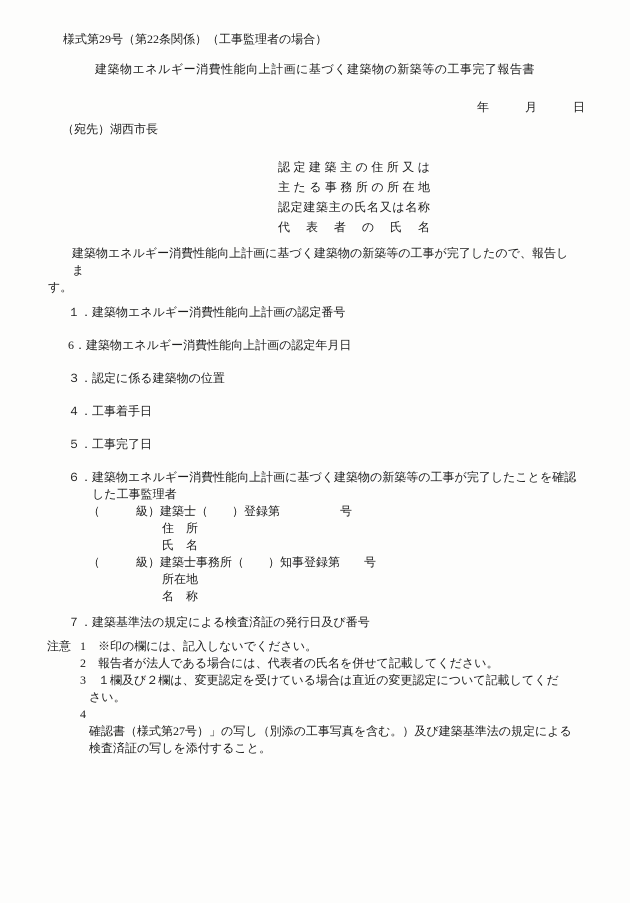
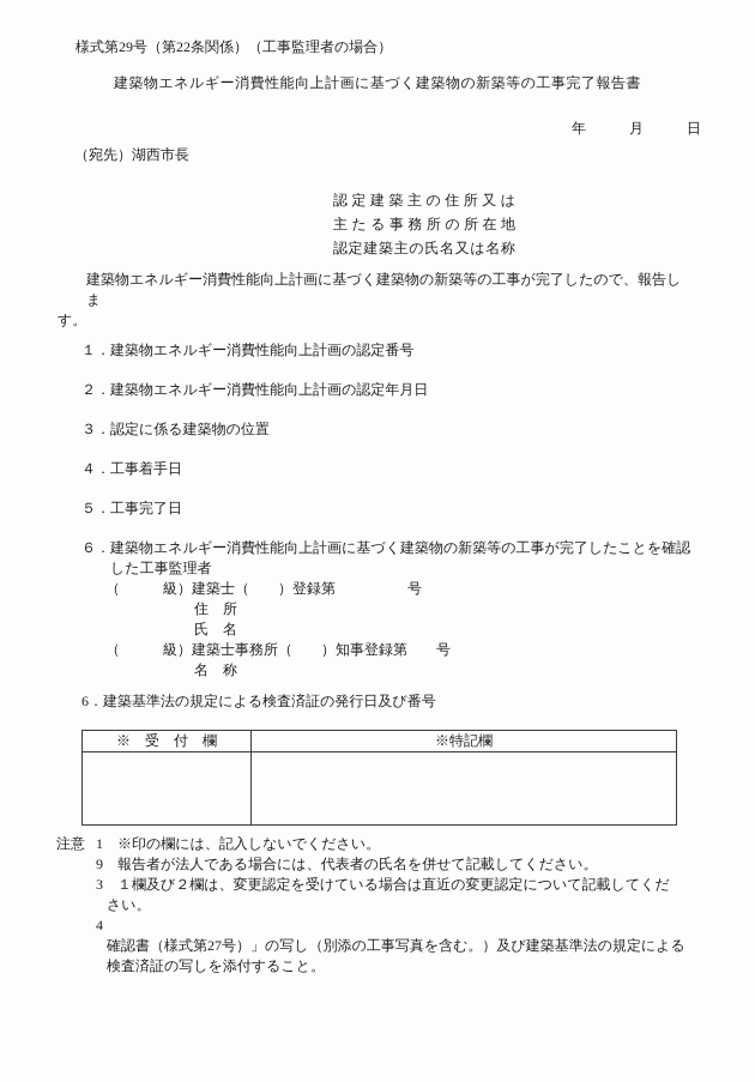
  様式第29号（第22条関係）（工事監理者の場合）
  建築物エネルギー消費性能向上計画に基づく建築物の新築等の工事完了報告書
  年 月 日
  （宛先）湖西市長
  認定建築主の住所又は
  主たる事務所の所在地
  認定建築主の氏名又は名称
- 代表者の氏名
  建築物エネルギー消費性能向上計画に基づく建築物の新築等の工事が完了したので、報告しま
  す。
  １．建築物エネルギー消費性能向上計画の認定番号
- 6．建築物エネルギー消費性能向上計画の認定年月日
+ ２．建築物エネルギー消費性能向上計画の認定年月日
  ３．認定に係る建築物の位置
  ４．工事着手日
  ５．工事完了日
  ６．建築物エネルギー消費性能向上計画に基づく建築物の新築等の工事が完了したことを確認
  した工事監理者
  （ 級）建築士（ ）登録第 号
  住 所
  氏 名
  （ 級）建築士事務所（ ）知事登録第 号
- 所在地
  名 称
- ７．建築基準法の規定による検査済証の発行日及び番号
+ 6．建築基準法の規定による検査済証の発行日及び番号
+ ※ 受 付 欄	※特記欄
  注意
  1
  ※印の欄には、記入しないでください。
- 2
+ 9
  報告者が法人である場合には、代表者の氏名を併せて記載してください。
  3
  １欄及び２欄は、変更認定を受けている場合は直近の変更認定について記載してくだ
  さい。
  4
  確認書（様式第27号）」の写し（別添の工事写真を含む。）及び建築基準法の規定による
  検査済証の写しを添付すること。
